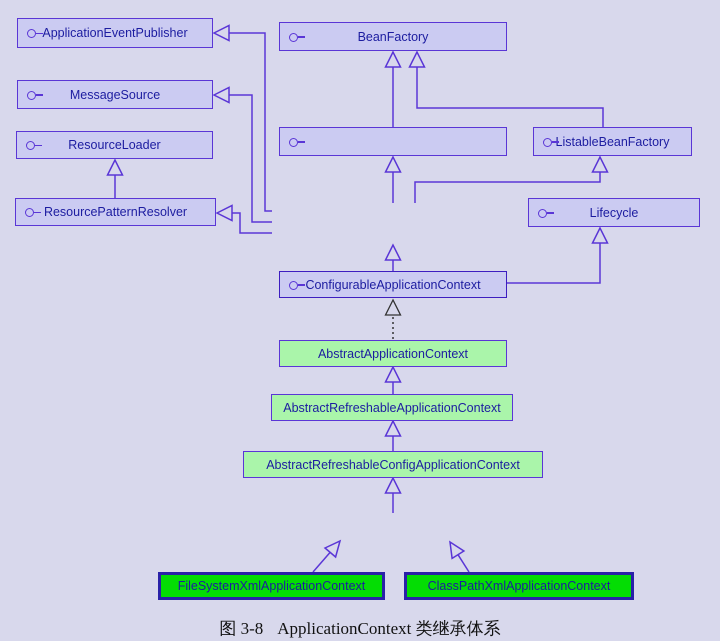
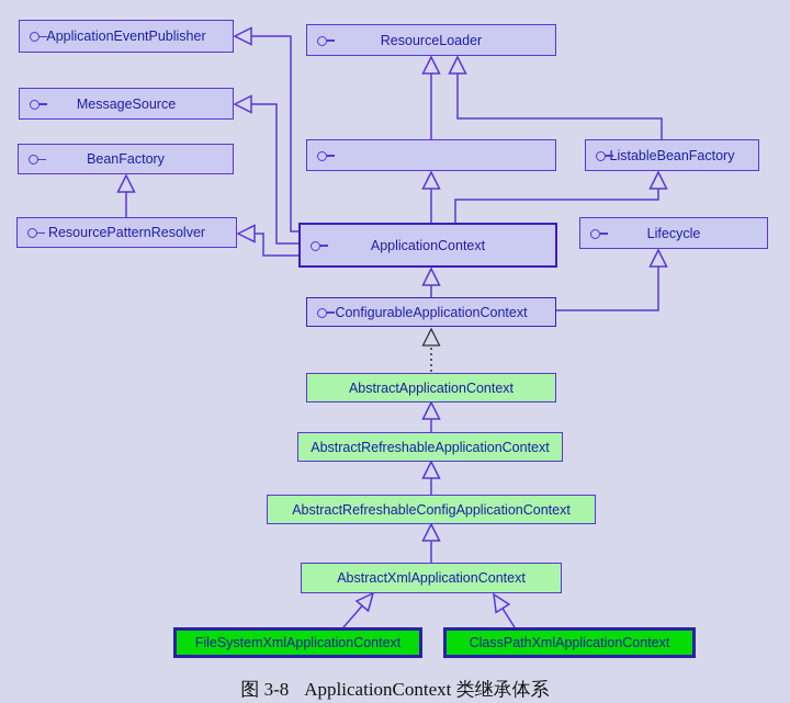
  ApplicationEventPublisher
  MessageSource
- ResourceLoader
+ BeanFactory
  ResourcePatternResolver
- BeanFactory
+ ResourceLoader
  istableBeanFactory
+ ApplicationContext
  Lifecycle
  ConfigurableApplicationContext
  AbstractApplicationContext
  AbstractRefreshableApplicationContext
  AbstractRefreshableConfigApplicationContext
+ AbstractXmlApplicationContext
  FileSystemXmlApplicationContext
  ClassPathXmlApplicationContext
  图 3-8 ApplicationContext 类继承体系
